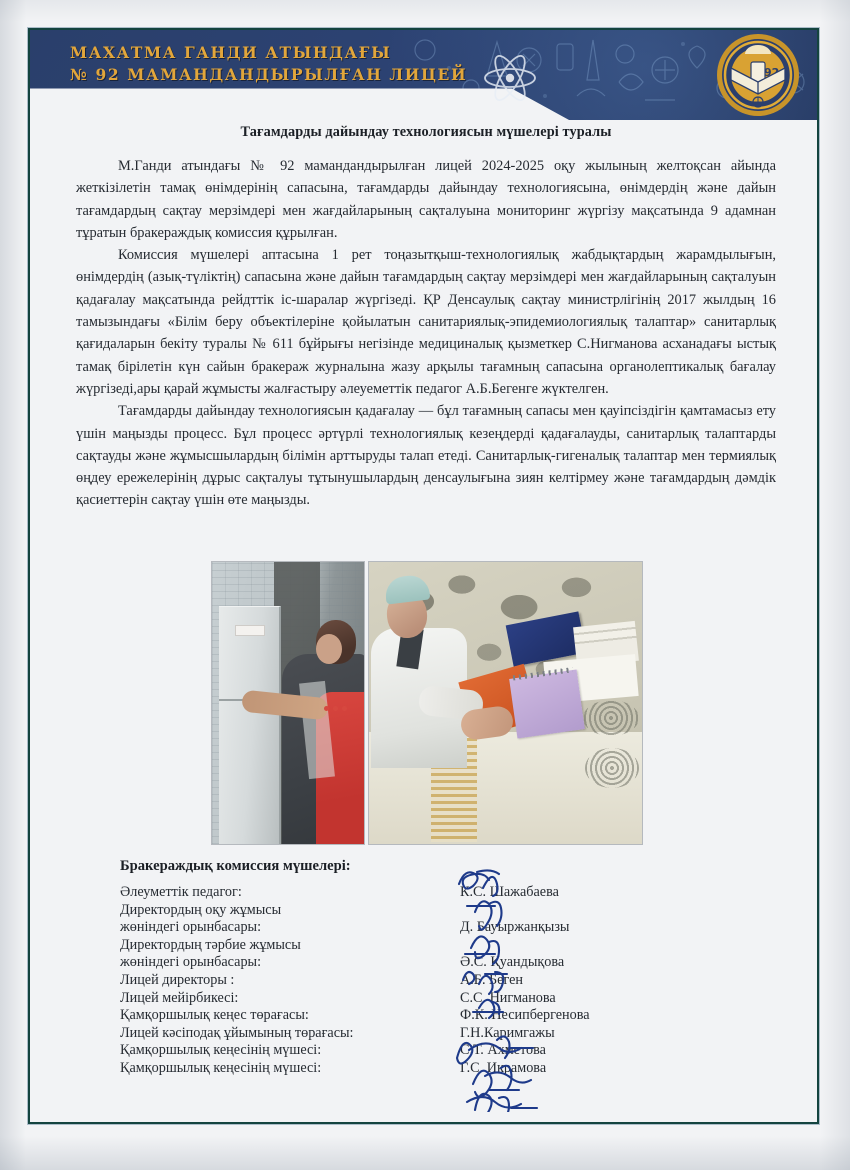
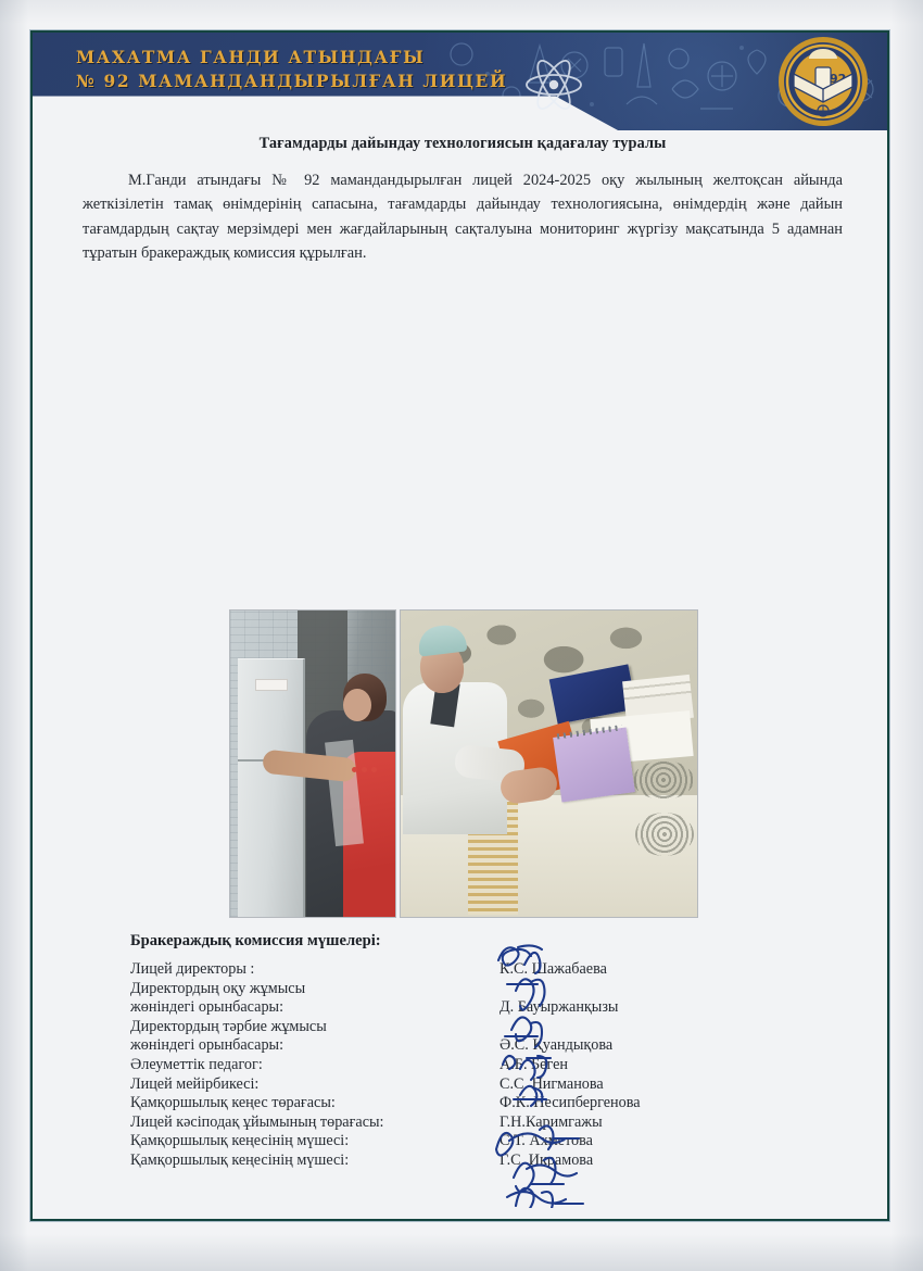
  МАХАТМА ГАНДИ АТЫНДАҒЫ
  № 92 МАМАНДАНДЫРЫЛҒАН ЛИЦЕЙ
- Тағамдарды дайындау технологиясын мүшелері туралы
+ Тағамдарды дайындау технологиясын қадағалау туралы
- М.Ганди атындағы № 92 мамандандырылған лицей 2024-2025 оқу жылының желтоқсан айында жеткізілетін тамақ өнімдерінің сапасына, тағамдарды дайындау технологиясына, өнімдердің және дайын тағамдардың сақтау мерзімдері мен жағдайларының сақталуына мониторинг жүргізу мақсатында 9 адамнан тұратын бракераждық комиссия құрылған.
+ М.Ганди атындағы № 92 мамандандырылған лицей 2024-2025 оқу жылының желтоқсан айында жеткізілетін тамақ өнімдерінің сапасына, тағамдарды дайындау технологиясына, өнімдердің және дайын тағамдардың сақтау мерзімдері мен жағдайларының сақталуына мониторинг жүргізу мақсатында 5 адамнан тұратын бракераждық комиссия құрылған.
- Комиссия мүшелері аптасына 1 рет тоңазытқыш-технологиялық жабдықтардың жарамдылығын, өнімдердің (азық-түліктің) сапасына және дайын тағамдардың сақтау мерзімдері мен жағдайларының сақталуын қадағалау мақсатында рейдттік іс-шаралар жүргізеді. ҚР Денсаулық сақтау министрлігінің 2017 жылдың 16 тамызындағы «Білім беру объектілеріне қойылатын санитариялық-эпидемиологиялық талаптар» санитарлық қағидаларын бекіту туралы № 611 бұйрығы негізінде медициналық қызметкер С.Нигманова асханадағы ыстық тамақ бірілетін күн сайын бракераж журналына жазу арқылы тағамның сапасына органолептикалық бағалау жүргізеді,ары қарай жұмысты жалғастыру әлеуеметтік педагог А.Б.Бегенге жүктелген.
- Тағамдарды дайындау технологиясын қадағалау — бұл тағамның сапасы мен қауіпсіздігін қамтамасыз ету үшін маңызды процесс. Бұл процесс әртүрлі технологиялық кезеңдерді қадағалауды, санитарлық талаптарды сақтауды және жұмысшылардың білімін арттыруды талап етеді. Санитарлық-гигеналық талаптар мен термиялық өңдеу ережелерінің дұрыс сақталуы тұтынушылардың денсаулығына зиян келтірмеу және тағамдардың дәмдік қасиеттерін сақтау үшін өте маңызды.
  Бракераждық комиссия мүшелері:
- Әлеуметтік педагог:
+ Лицей директоры :
  К.С.ажабаева
  Директордың оқу жұмысы
  жөніндегі орынбасары:
  Д. Бауыржанқызы
  Директордың тәрбие жұмысы
  жөніндегі орынбасары:
  Ә.С.уандықова
- Лицей директоры :
+ Әлеуметтік педагог:
  А.Б. Беген
  Лицей мейірбикесі:
  С.С. Нигманова
  Қамқоршылық кеңес төрағасы:
  Ф.К. Несипбергенова
  Лицей кәсіподақ ұйымының төрағасы:
  Г.Н.Каримгажы
  Қамқоршылық кеңесінің мүшесі:
  С.Т. Атова
  Қамқоршылық кеңесінің мүшесі:
  Г.С. Ирамова
